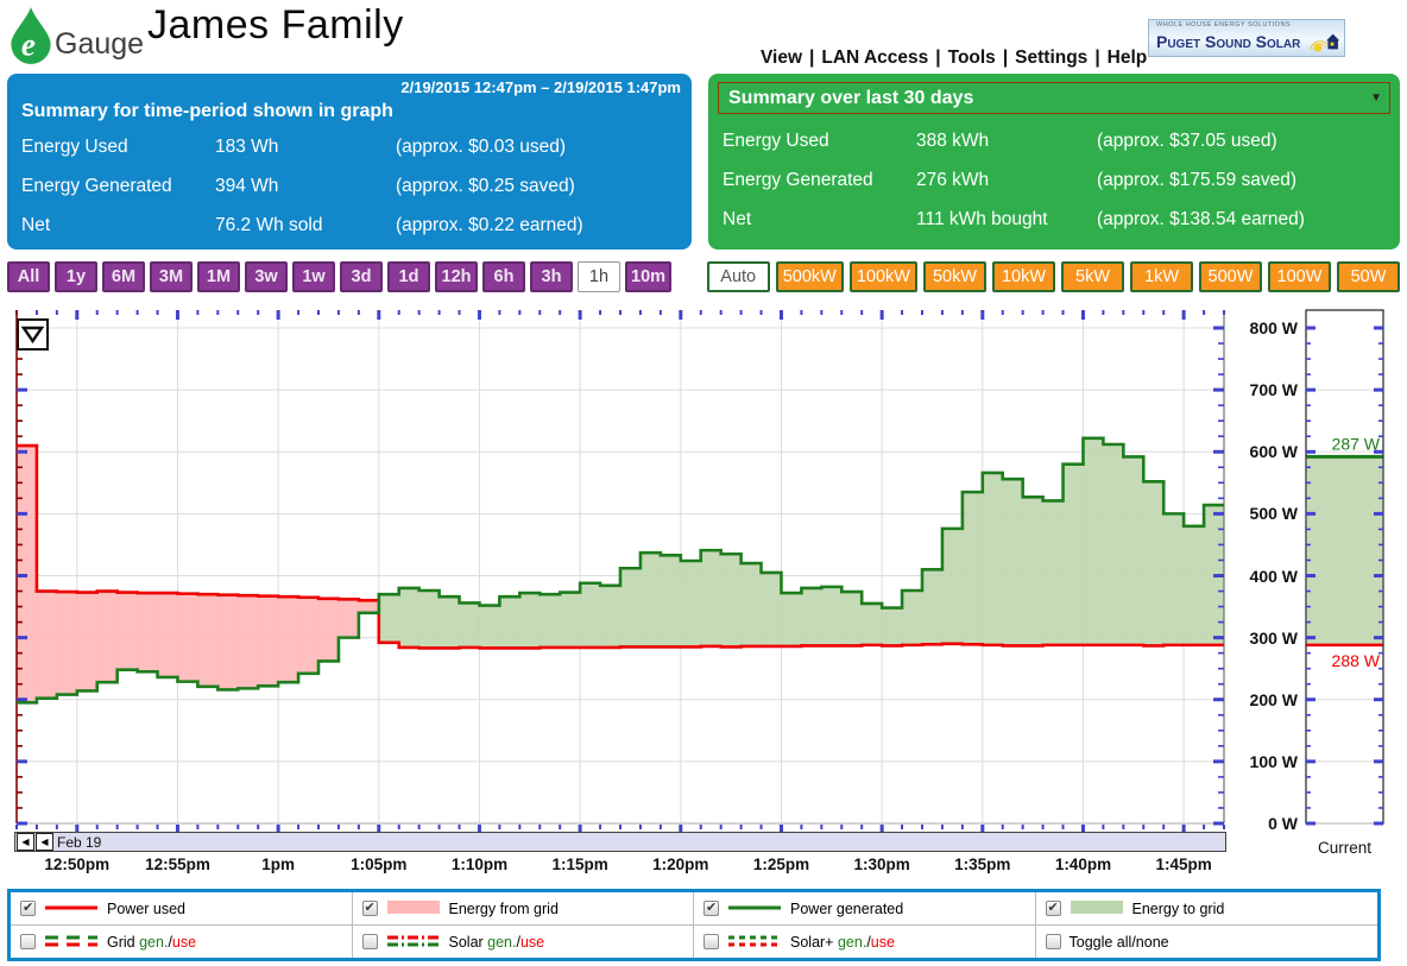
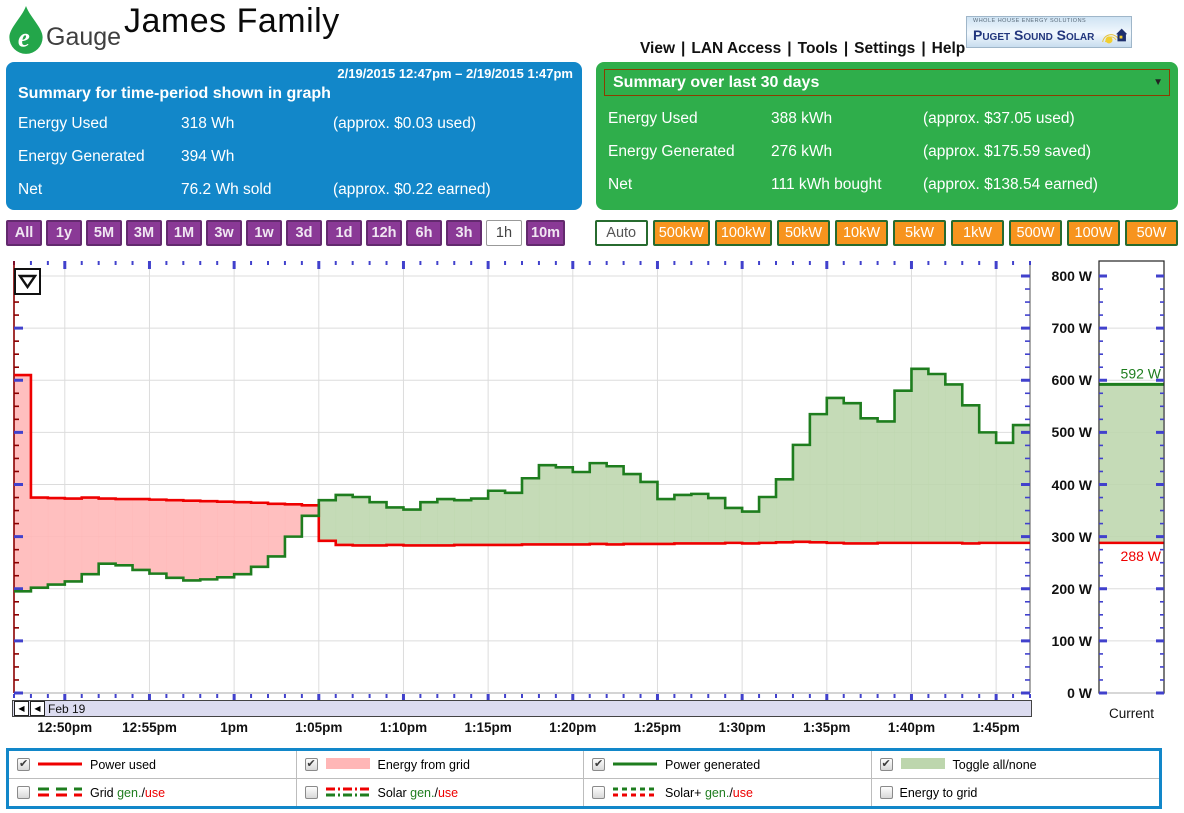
  e
  Gauge
  James Family
  View | LAN Access | Tools | Settings | Help
  Puget Sound Solar
  2/19/2015 12:47pm – 2/19/2015 1:47pm
  Summary for time-period shown in graph
  Energy Used
- 183 Wh
+ 318 Wh
  (approx. $0.03 used)
  Energy Generated
  394 Wh
- (approx. $0.25 saved)
  Net
  76.2 Wh sold
  (approx. $0.22 earned)
  Summary over last 30 days
  ▼
  Energy Used
  388 kWh
  (approx. $37.05 used)
  Energy Generated
  276 kWh
  (approx. $175.59 saved)
  Net
  111 kWh bought
  (approx. $138.54 earned)
  All
  1y
- 6M
+ 5M
  3M
  1M
  3w
  1w
  3d
  1d
  12h
  6h
  3h
  1h
  10m
  Auto
  500kW
  100kW
  50kW
  10kW
  5kW
  1kW
  500W
  100W
  50W
  800 W
  700 W
  600 W
  500 W
  400 W
  300 W
  200 W
  100 W
  0 W
- 287 W
+ 592 W
  288 W
  ◀
  ◀
  Feb 19
  12:50pm
  12:55pm
  1pm
  1:05pm
  1:10pm
  1:15pm
  1:20pm
  1:25pm
  1:30pm
  1:35pm
  1:40pm
  1:45pm
  Current
  Power used
  Energy from grid
  Power generated
- Energy to grid
+ Toggle all/none
  Grid gen./use
  Solar gen./use
  Solar+ gen./use
- Toggle all/none
+ Energy to grid
